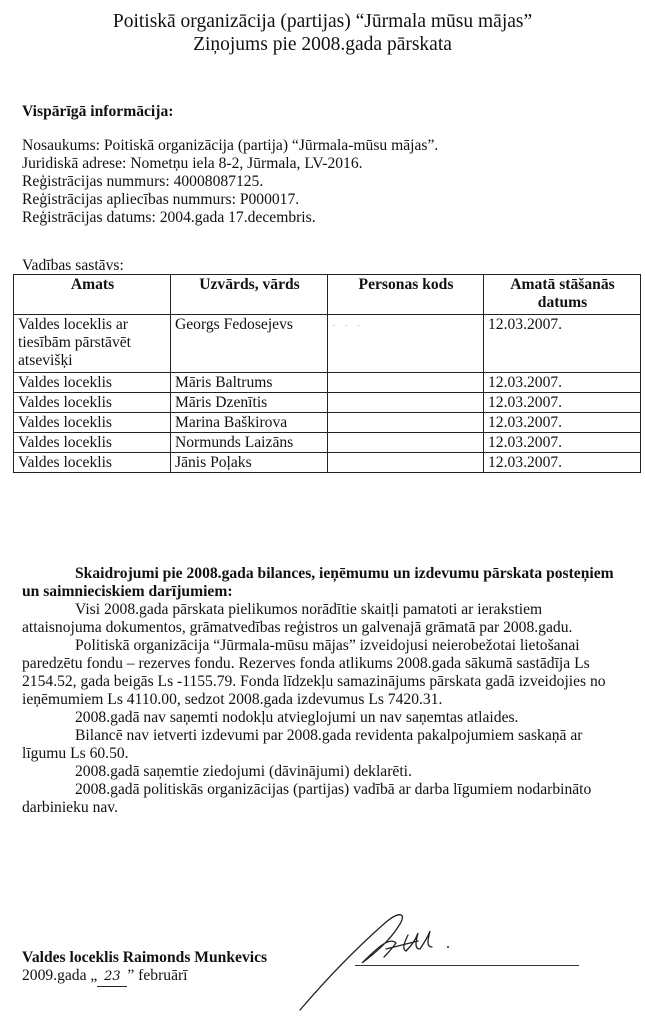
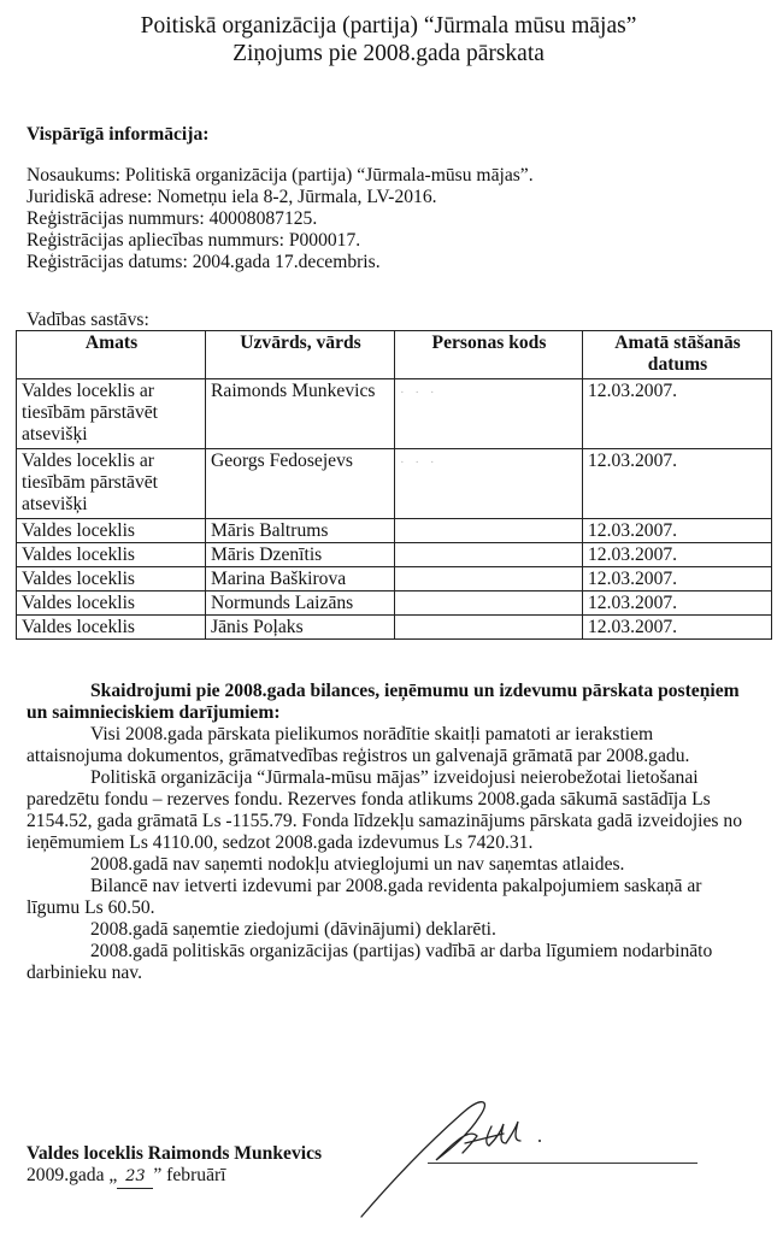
- Poitiskā organizācija (partijas) “Jūrmala mūsu mājas”
+ Poitiskā organizācija (partija) “Jūrmala mūsu mājas”
  Ziņojums pie 2008.gada pārskata
  Vispārīgā informācija:
- Nosaukums: Poitiskā organizācija (partija) “Jūrmala-mūsu mājas”.
+ Nosaukums: Politiskā organizācija (partija) “Jūrmala-mūsu mājas”.
  Juridiskā adrese: Nometņu iela 8-2, Jūrmala, LV-2016.
  Reģistrācijas nummurs: 40008087125.
  Reģistrācijas apliecības nummurs: P000017.
  Reģistrācijas datums: 2004.gada 17.decembris.
  Vadības sastāvs:
  Amats	Uzvārds, vārds	Personas kods	Amatā stāšanās datums
+ Valdes loceklis ar tiesībām pārstāvēt atsevišķi	Raimonds Munkevics	· · ·	12.03.2007.
  Valdes loceklis ar tiesībām pārstāvēt atsevišķi	Georgs Fedosejevs	· · ·	12.03.2007.
  Valdes loceklis	Māris Baltrums		12.03.2007.
  Valdes loceklis	Māris Dzenītis		12.03.2007.
  Valdes loceklis	Marina Baškirova		12.03.2007.
  Valdes loceklis	Normunds Laizāns		12.03.2007.
  Valdes loceklis	Jānis Poļaks		12.03.2007.
  Skaidrojumi pie 2008.gada bilances, ieņēmumu un izdevumu pārskata posteņiem un saimnieciskiem darījumiem:
  Visi 2008.gada pārskata pielikumos norādītie skaitļi pamatoti ar ierakstiem attaisnojuma dokumentos, grāmatvedības reģistros un galvenajā grāmatā par 2008.gadu.
- Politiskā organizācija “Jūrmala-mūsu mājas” izveidojusi neierobežotai lietošanai paredzētu fondu – rezerves fondu. Rezerves fonda atlikums 2008.gada sākumā sastādīja Ls 2154.52, gada beigās Ls -1155.79. Fonda līdzekļu samazinājums pārskata gadā izveidojies no ieņēmumiem Ls 4110.00, sedzot 2008.gada izdevumus Ls 7420.31.
+ Politiskā organizācija “Jūrmala-mūsu mājas” izveidojusi neierobežotai lietošanai paredzētu fondu – rezerves fondu. Rezerves fonda atlikums 2008.gada sākumā sastādīja Ls 2154.52, gada grāmatā Ls -1155.79. Fonda līdzekļu samazinājums pārskata gadā izveidojies no ieņēmumiem Ls 4110.00, sedzot 2008.gada izdevumus Ls 7420.31.
  2008.gadā nav saņemti nodokļu atvieglojumi un nav saņemtas atlaides.
  Bilancē nav ietverti izdevumi par 2008.gada revidenta pakalpojumiem saskaņā ar līgumu Ls 60.50.
  2008.gadā saņemtie ziedojumi (dāvinājumi) deklarēti.
  2008.gadā politiskās organizācijas (partijas) vadībā ar darba līgumiem nodarbināto darbinieku nav.
  Valdes loceklis Raimonds Munkevics
  2009.gada „ 23 ” februārī
